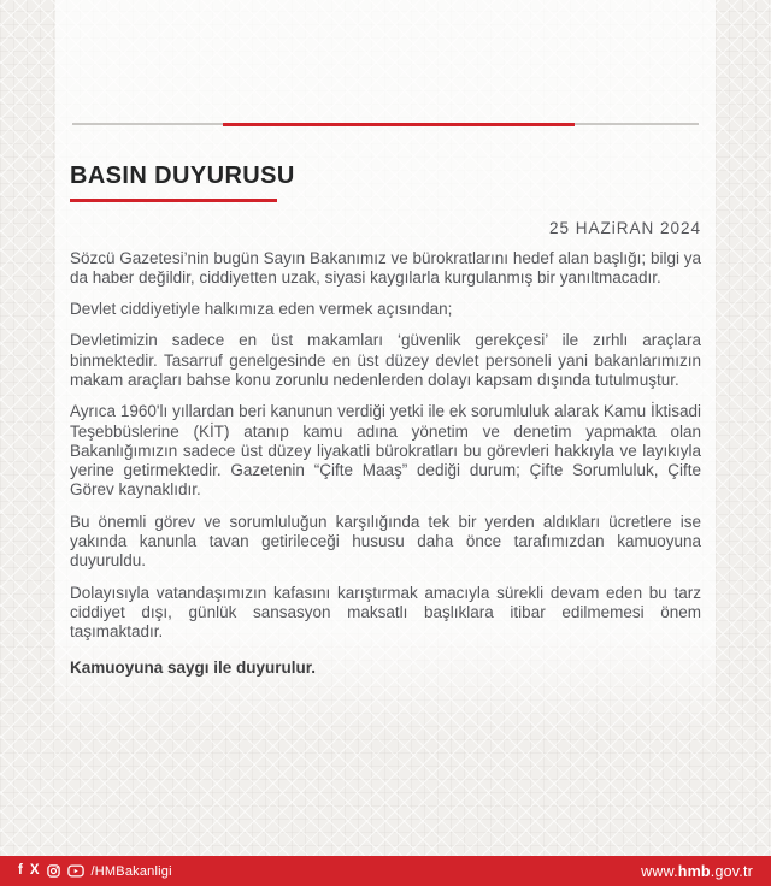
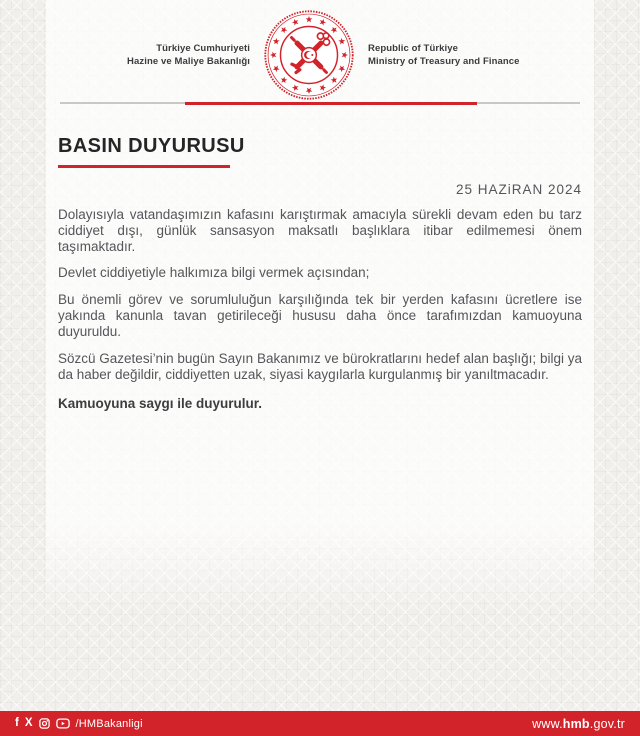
+ Türkiye Cumhuriyeti
+ Hazine ve Maliye Bakanlığı
+ Republic of Türkiye
+ Ministry of Treasury and Finance
  BASIN DUYURUSU
  25 HAZiRAN 2024
- Sözcü Gazetesi’nin bugün Sayın Bakanımız ve bürokratlarını hedef alan başlığı; bilgi ya da haber değildir, ciddiyetten uzak, siyasi kaygılarla kurgulanmış bir yanıltmacadır.
+ Dolayısıyla vatandaşımızın kafasını karıştırmak amacıyla sürekli devam eden bu tarz ciddiyet dışı, günlük sansasyon maksatlı başlıklara itibar edilmemesi önem taşımaktadır.
- Devlet ciddiyetiyle halkımıza eden vermek açısından;
+ Devlet ciddiyetiyle halkımıza bilgi vermek açısından;
- Devletimizin sadece en üst makamları ‘güvenlik gerekçesi’ ile zırhlı araçlara binmektedir. Tasarruf genelgesinde en üst düzey devlet personeli yani bakanlarımızın makam araçları bahse konu zorunlu nedenlerden dolayı kapsam dışında tutulmuştur.
- Ayrıca 1960'lı yıllardan beri kanunun verdiği yetki ile ek sorumluluk alarak Kamu İktisadi Teşebbüslerine (KİT) atanıp kamu adına yönetim ve denetim yapmakta olan Bakanlığımızın sadece üst düzey liyakatli bürokratları bu görevleri hakkıyla ve layıkıyla yerine getirmektedir. Gazetenin “Çifte Maaş” dediği durum; Çifte Sorumluluk, Çifte Görev kaynaklıdır.
- Bu önemli görev ve sorumluluğun karşılığında tek bir yerden aldıkları ücretlere ise yakında kanunla tavan getirileceği hususu daha önce tarafımızdan kamuoyuna duyuruldu.
+ Bu önemli görev ve sorumluluğun karşılığında tek bir yerden kafasını ücretlere ise yakında kanunla tavan getirileceği hususu daha önce tarafımızdan kamuoyuna duyuruldu.
- Dolayısıyla vatandaşımızın kafasını karıştırmak amacıyla sürekli devam eden bu tarz ciddiyet dışı, günlük sansasyon maksatlı başlıklara itibar edilmemesi önem taşımaktadır.
+ Sözcü Gazetesi’nin bugün Sayın Bakanımız ve bürokratlarını hedef alan başlığı; bilgi ya da haber değildir, ciddiyetten uzak, siyasi kaygılarla kurgulanmış bir yanıltmacadır.
  Kamuoyuna saygı ile duyurulur.
  f
  X
  /HMBakanligi
  www.hmb.gov.tr
